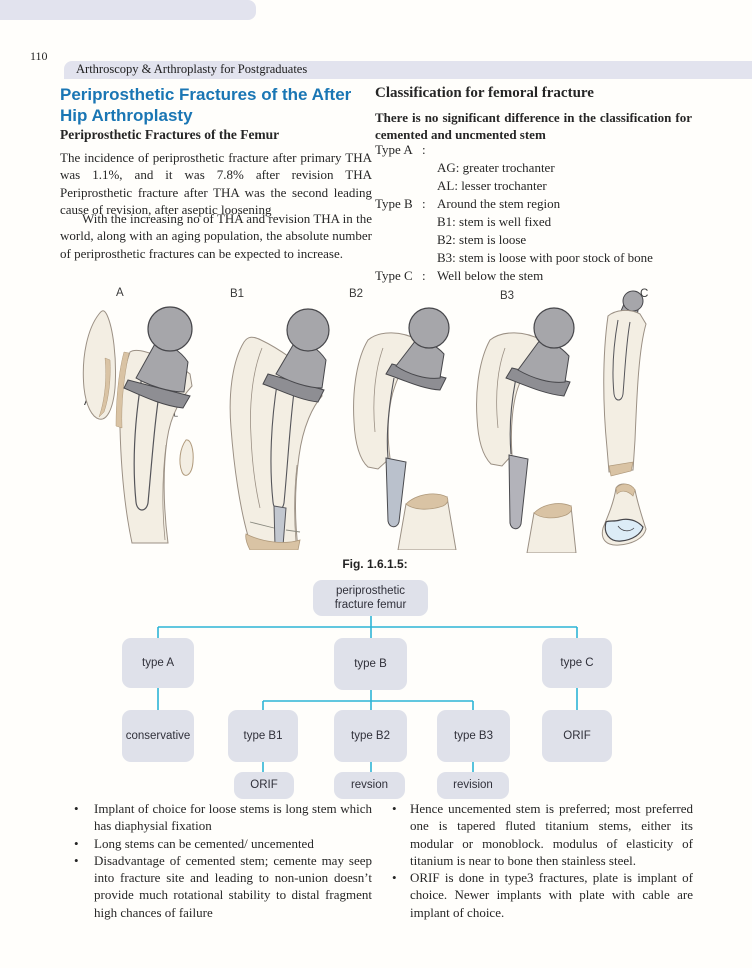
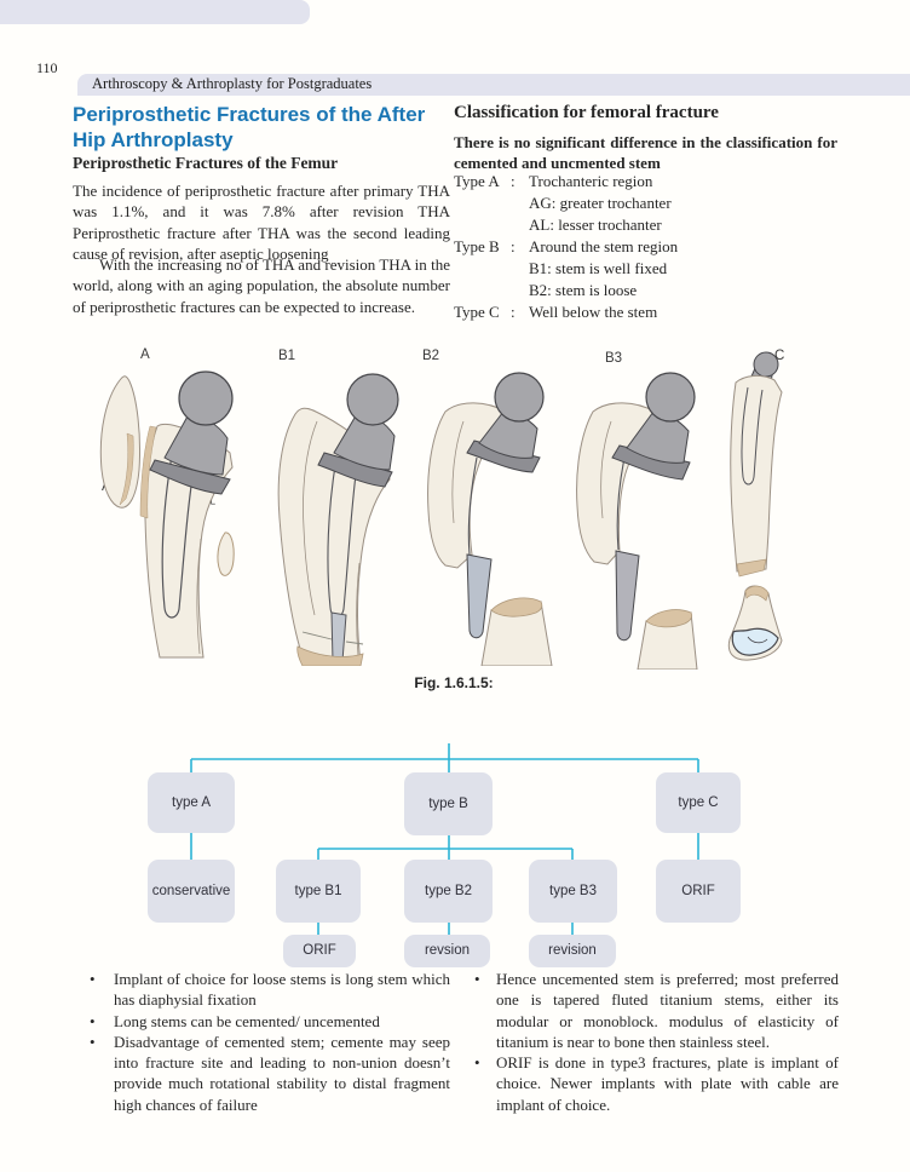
  110
  Arthroscopy & Arthroplasty for Postgraduates
  Periprosthetic Fractures of the After Hip Arthroplasty
  Periprosthetic Fractures of the Femur
  The incidence of periprosthetic fracture after primary THA was 1.1%, and it was 7.8% after revision THA Periprosthetic fracture after THA was the second leading cause of revision, after aseptic loosening
  With the increasing no of THA and revision THA in the world, along with an aging population, the absolute number of periprosthetic fractures can be expected to increase.
  Classification for femoral fracture
  There is no significant difference in the classification for cemented and uncmented stem
  Type A
  :
+ Trochanteric region
  AG: greater trochanter
  AL: lesser trochanter
  Type B
  :
  Around the stem region
  B1: stem is well fixed
  B2: stem is loose
- B3: stem is loose with poor stock of bone
  Type C
  :
  Well below the stem
  A
  B1
  B2
  B3
  C
  Fig. 1.6.1.5:
- periprosthetic fracture femur
  type A
  type B
  type C
  conservative
  type B1
  type B2
  type B3
  ORIF
  ORIF
  revsion
  revision
  •
  Implant of choice for loose stems is long stem which has diaphysial fixation
  •
  Long stems can be cemented/ uncemented
  •
  Disadvantage of cemented stem; cemente may seep into fracture site and leading to non-union doesn’t provide much rotational stability to distal fragment high chances of failure
  •
  Hence uncemented stem is preferred; most preferred one is tapered fluted titanium stems, either its modular or monoblock. modulus of elasticity of titanium is near to bone then stainless steel.
  •
  ORIF is done in type3 fractures, plate is implant of choice. Newer implants with plate with cable are implant of choice.
